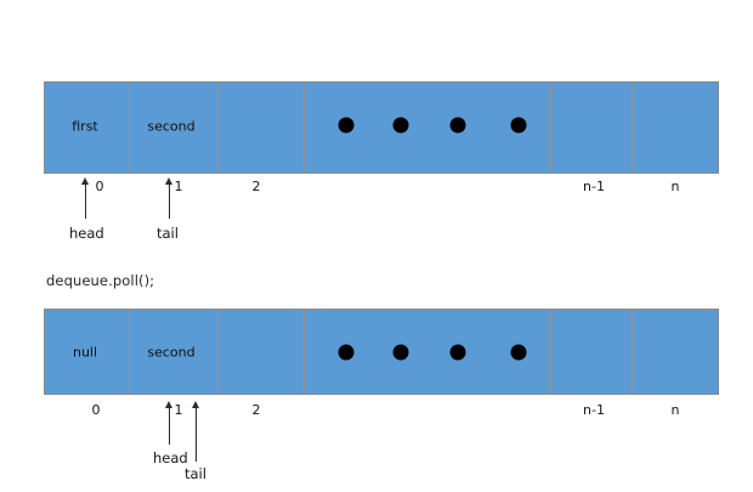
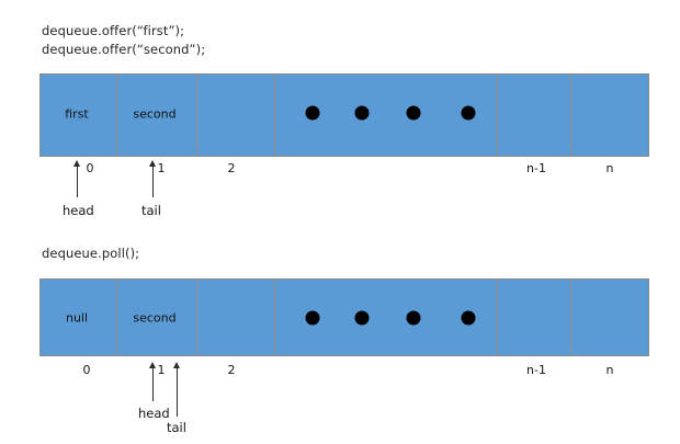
+ dequeue.offer(“first”);
+ dequeue.offer(“second”);
  first
  second
  0
  1
  2
  n-1
  n
  head
  tail
  dequeue.poll();
  null
  second
  0
  1
  2
  n-1
  n
  head
  tail
